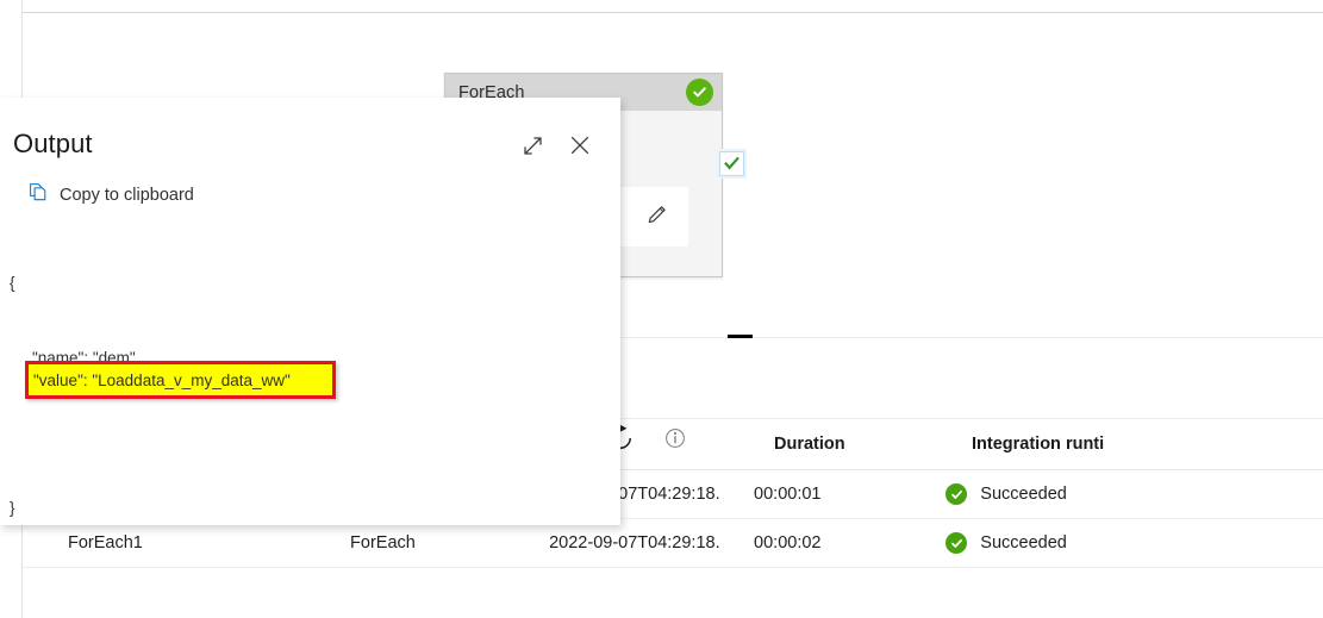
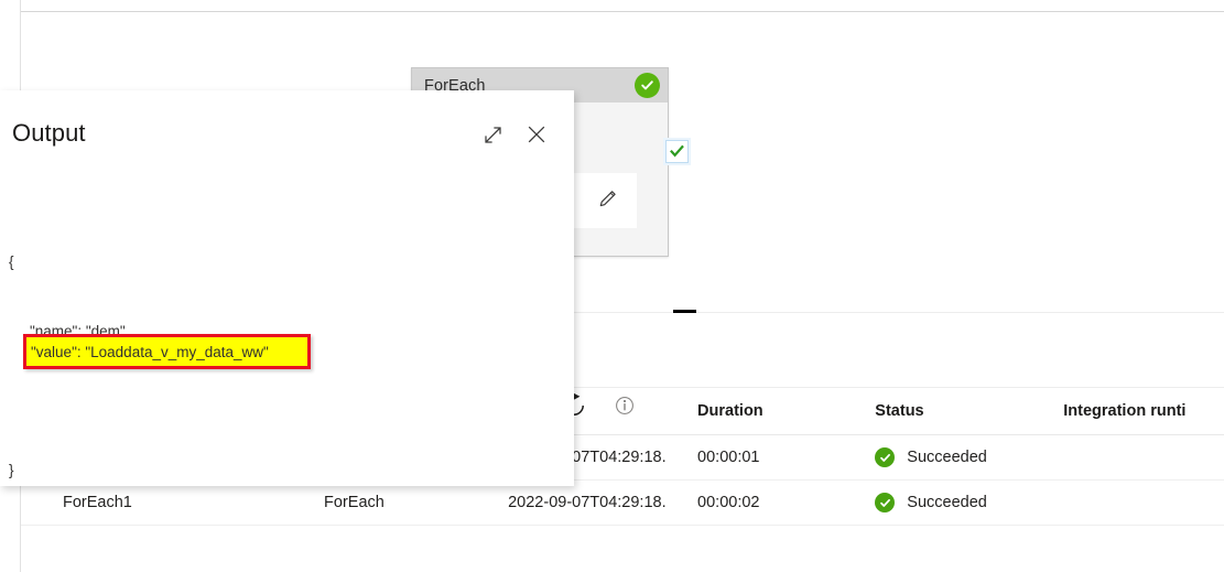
  ForEach
  Duration
+ Status
  Integration runti
  00:00:01
  Succeeded
  ForEach1
  ForEach
  2022-09-07T04:29:18.
  00:00:02
  Succeeded
  Output
- Copy to clipboard
  {
  "name": "dem",
  }
  "value": "Loaddata_v_my_data_ww"
